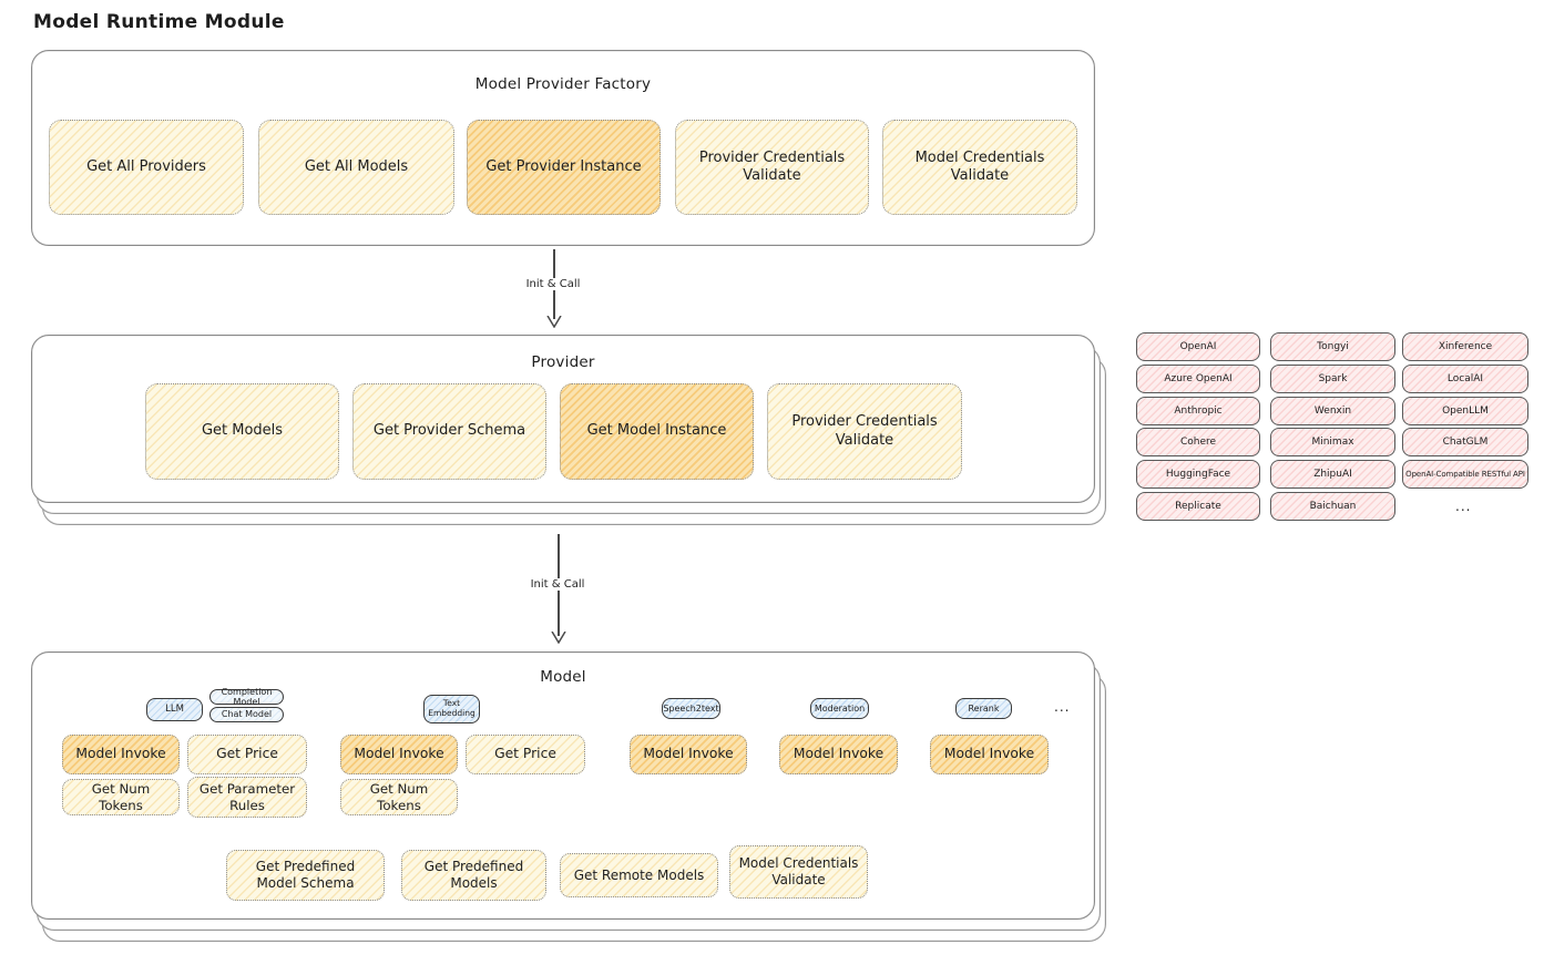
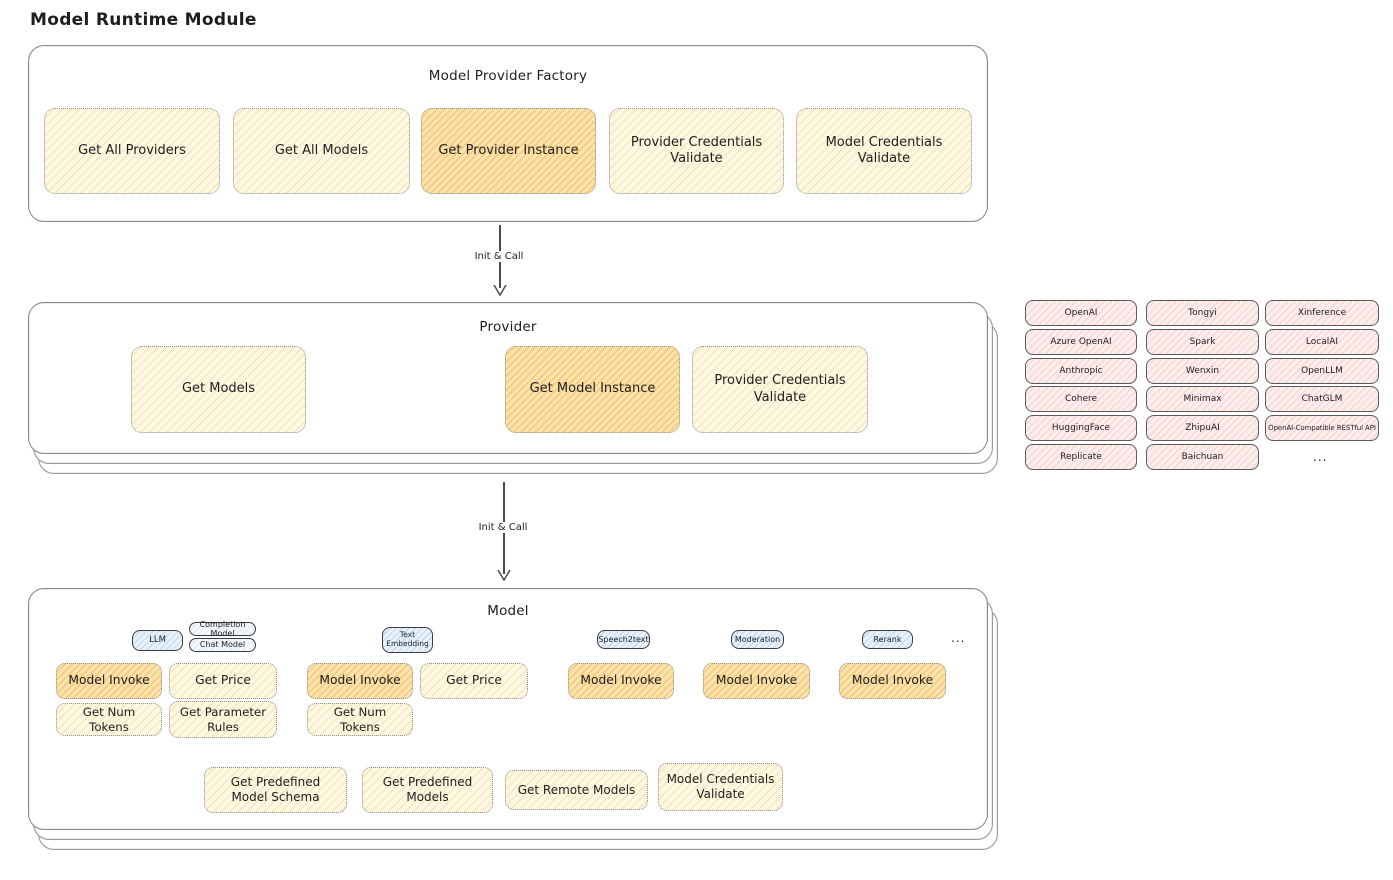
  Model Runtime Module
  Model Provider Factory
  Get All Providers
  Get All Models
  Get Provider Instance
  Provider Credentials Validate
  Model Credentials Validate
  Init & Call
  Provider
  Get Models
- Get Provider Schema
  Get Model Instance
  Provider Credentials Validate
  OpenAI
  Azure OpenAI
  Anthropic
  Cohere
  HuggingFace
  Replicate
  Tongyi
  Spark
  Wenxin
  Minimax
  ZhipuAI
  Baichuan
  Xinference
  LocalAI
  OpenLLM
  ChatGLM
  OpenAI-Compatible RESTful API
  ...
  Init & Call
  Model
  LLM
  Completion Model
  Chat Model
  Text Embedding
  Speech2text
  Moderation
  Rerank
  ...
  Model Invoke
  Get Price
  Model Invoke
  Get Price
  Model Invoke
  Model Invoke
  Model Invoke
  Get Num Tokens
  Get Parameter Rules
  Get Num Tokens
  Get Predefined Model Schema
  Get Predefined Models
  Get Remote Models
  Model Credentials Validate
